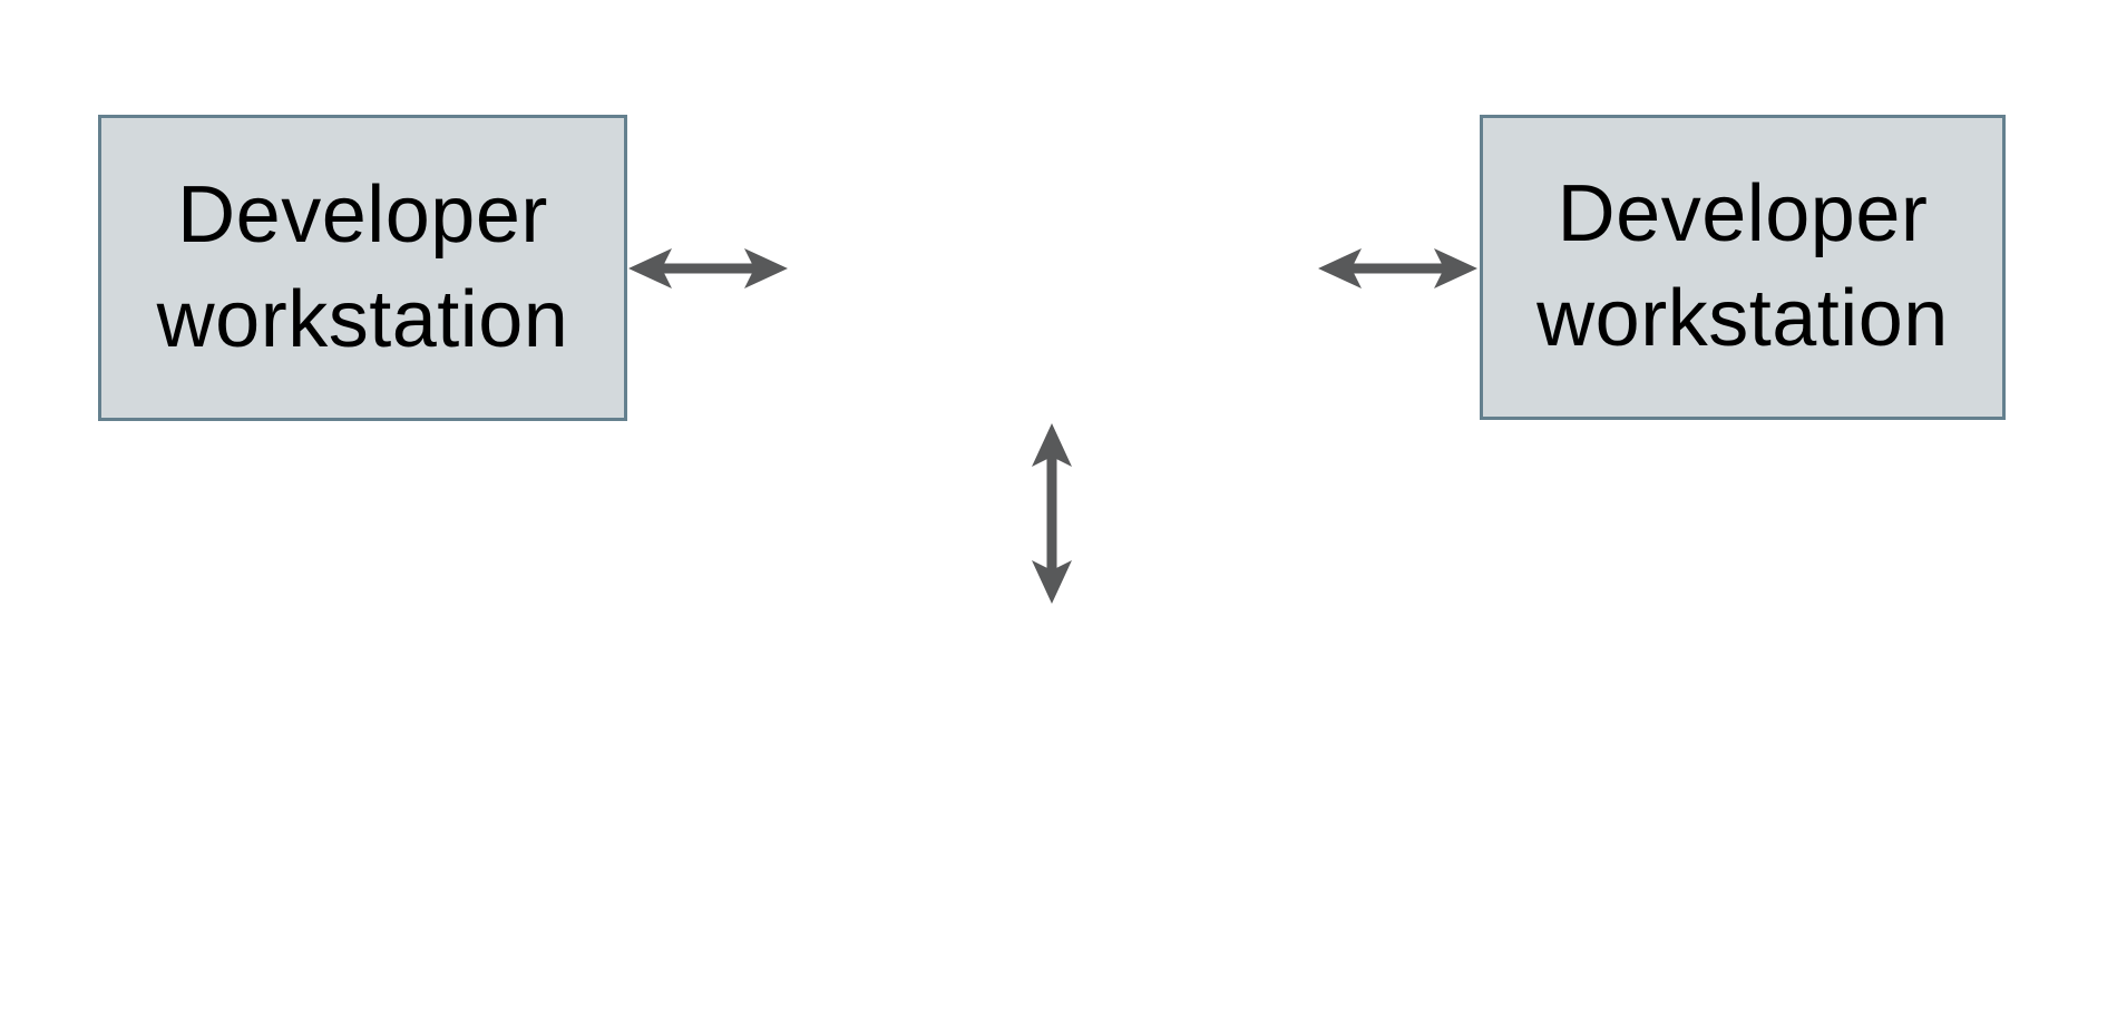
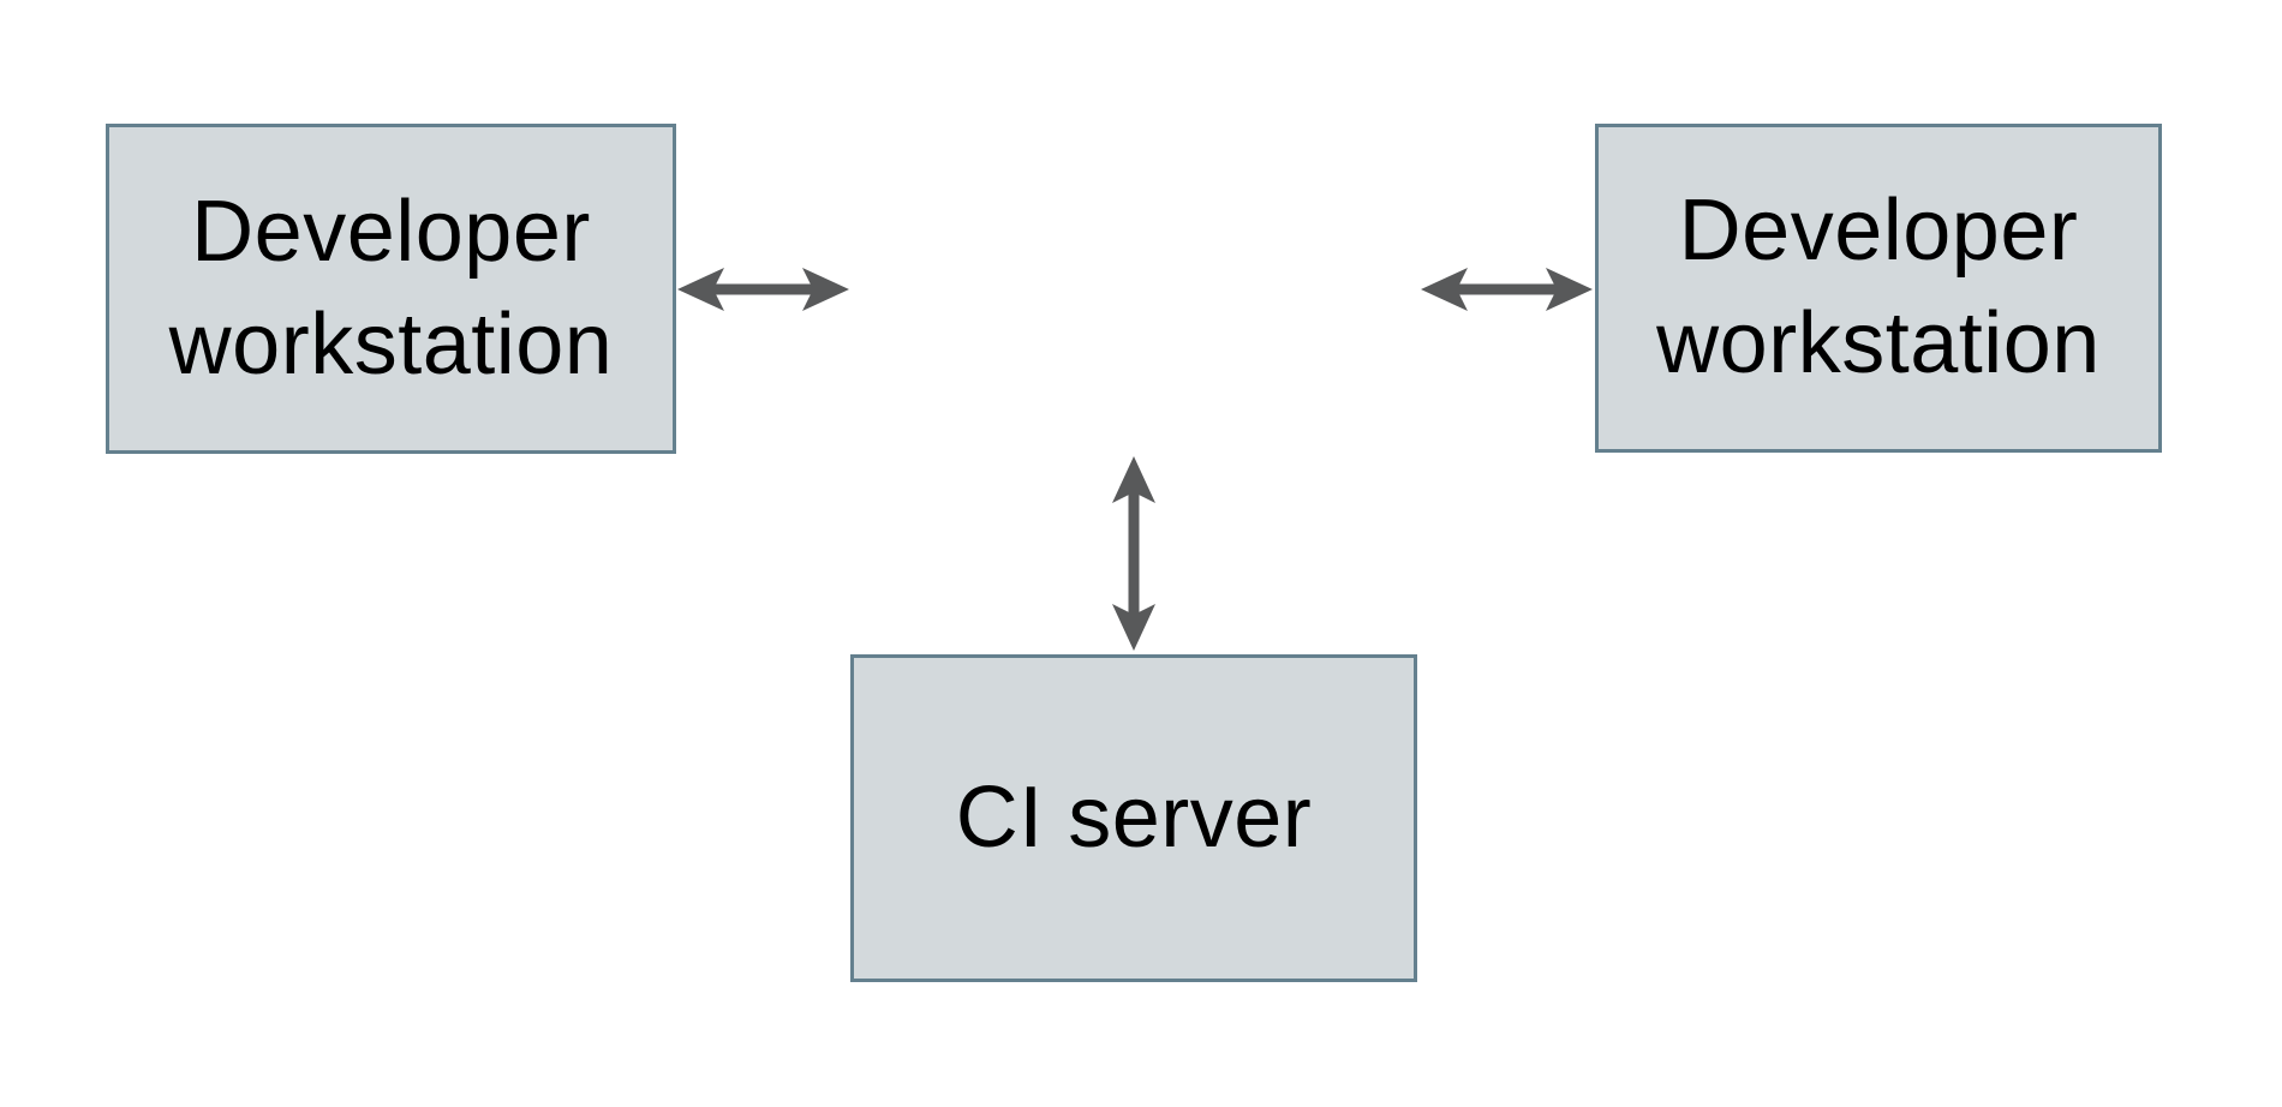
  Developer
  workstation
  Developer
  workstation
+ CI server
